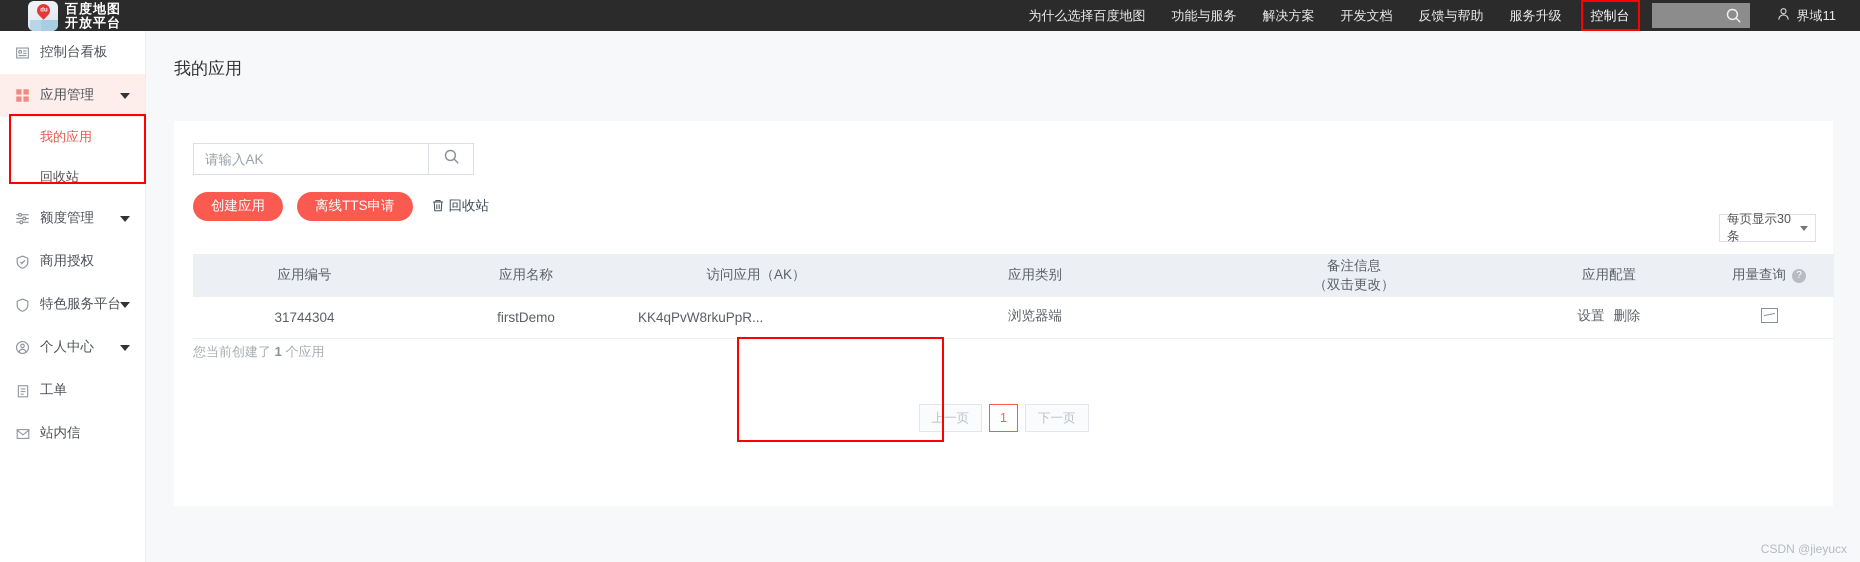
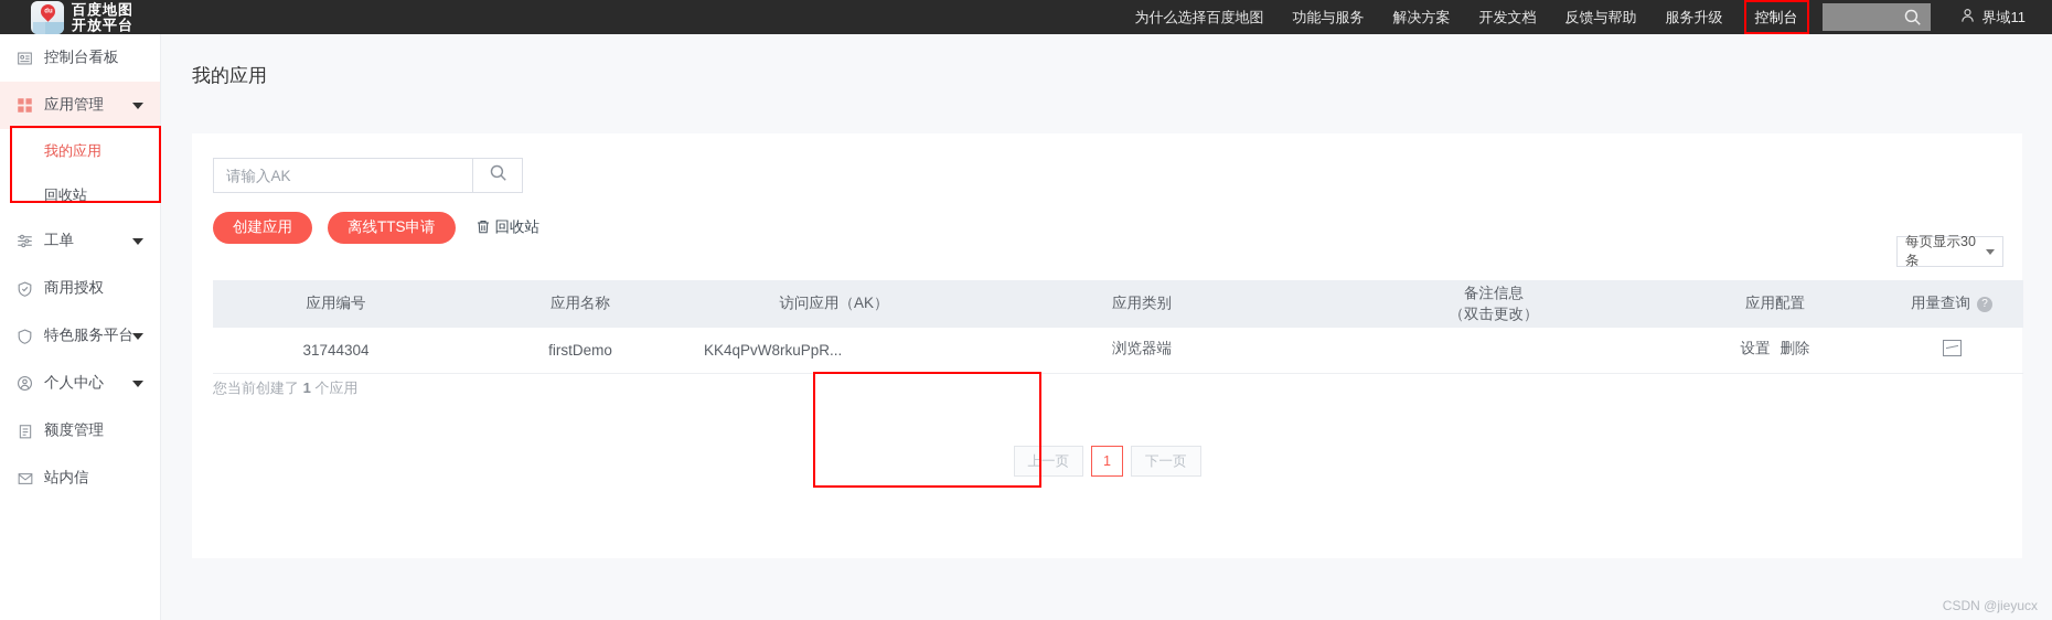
  百度地图
  开放平台
  为什么选择百度地图
  功能与服务
  解决方案
  开发文档
  反馈与帮助
  服务升级
  控制台
  界域11
  控制台看板
  应用管理
  我的应用
  回收站
- 额度管理
+ 工单
  商用授权
  特色服务平台
  个人中心
- 工单
+ 额度管理
  站内信
  我的应用
  请输入AK
  创建应用
  离线TTS申请
  回收站
  每页显示30条
  应用编号	应用名称	访问应用（AK）	应用类别	备注信息 （双击更改）	应用配置	用量查询 ?
  31744304	firstDemo	KK4qPvW8rkuPpR...	浏览器端		设置 删除
  您当前创建了 1 个应用
  上一页
  1
  下一页
  CSDN @jieyucx
